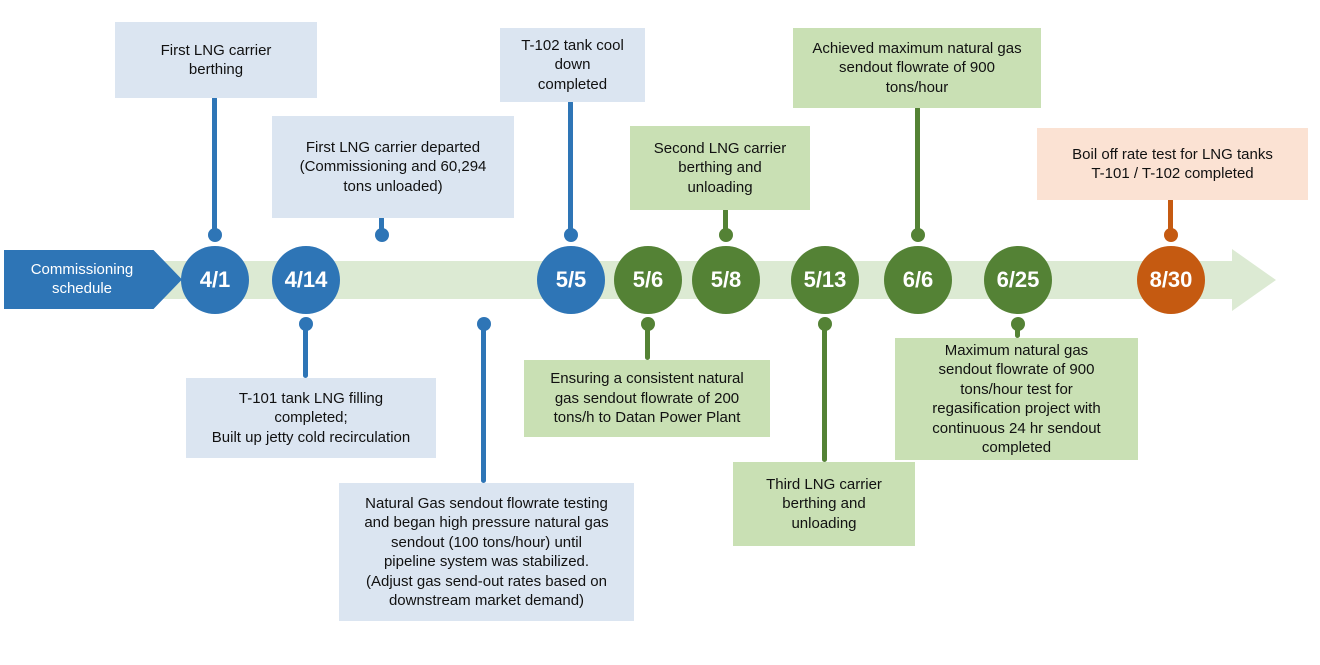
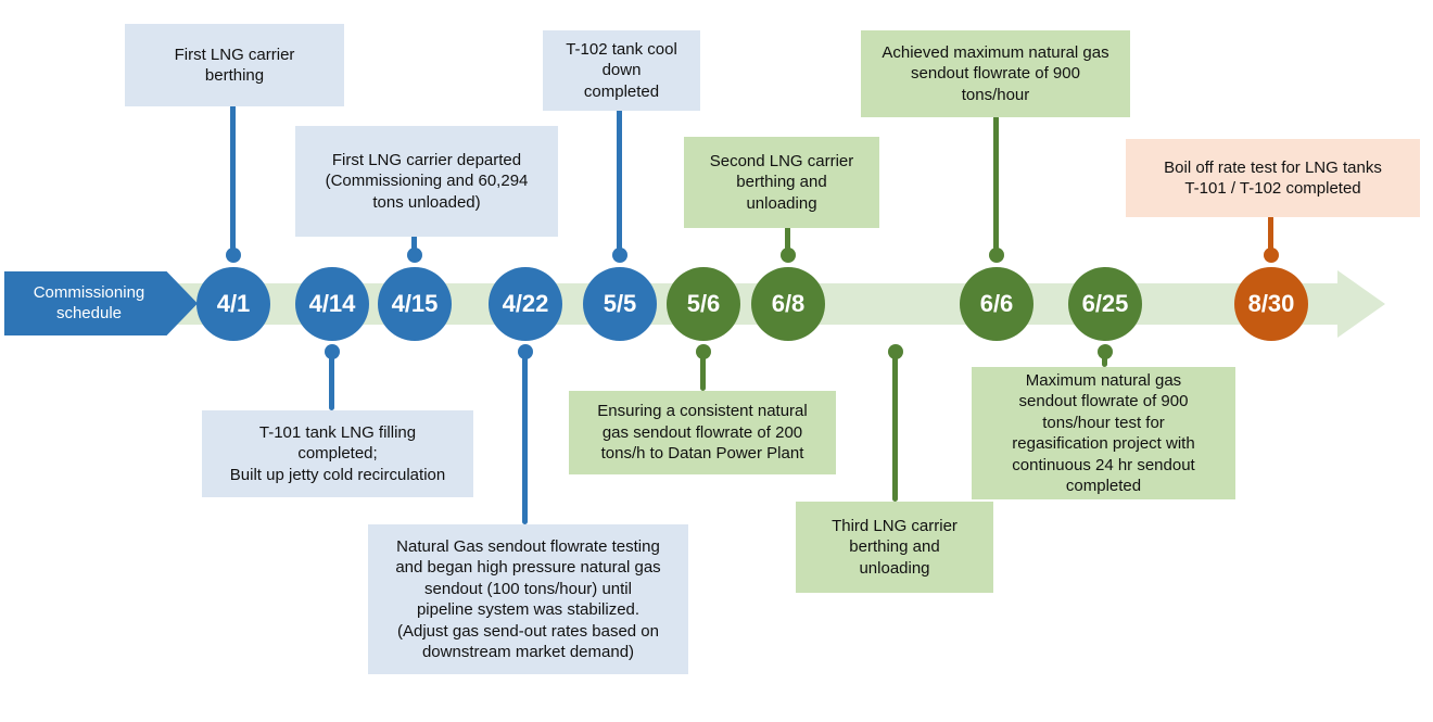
  Commissioning
  schedule
  4/1
  4/14
+ 4/15
+ 4/22
  5/5
  5/6
- 5/8
+ 6/8
- 5/13
  6/6
  6/25
  8/30
  First LNG carrier
  berthing
  First LNG carrier departed
  (Commissioning and 60,294
  tons unloaded)
  T-102 tank cool
  down
  completed
  Second LNG carrier
  berthing and
  unloading
  Achieved maximum natural gas
  sendout flowrate of 900
  tons/hour
  Boil off rate test for LNG tanks
  T-101 / T-102 completed
  T-101 tank LNG filling
  completed;
  Built up jetty cold recirculation
  Natural Gas sendout flowrate testing
  and began high pressure natural gas
  sendout (100 tons/hour) until
  pipeline system was stabilized.
  (Adjust gas send-out rates based on
  downstream market demand)
  Ensuring a consistent natural
  gas sendout flowrate of 200
  tons/h to Datan Power Plant
  Third LNG carrier
  berthing and
  unloading
  Maximum natural gas
  sendout flowrate of 900
  tons/hour test for
  regasification project with
  continuous 24 hr sendout
  completed
